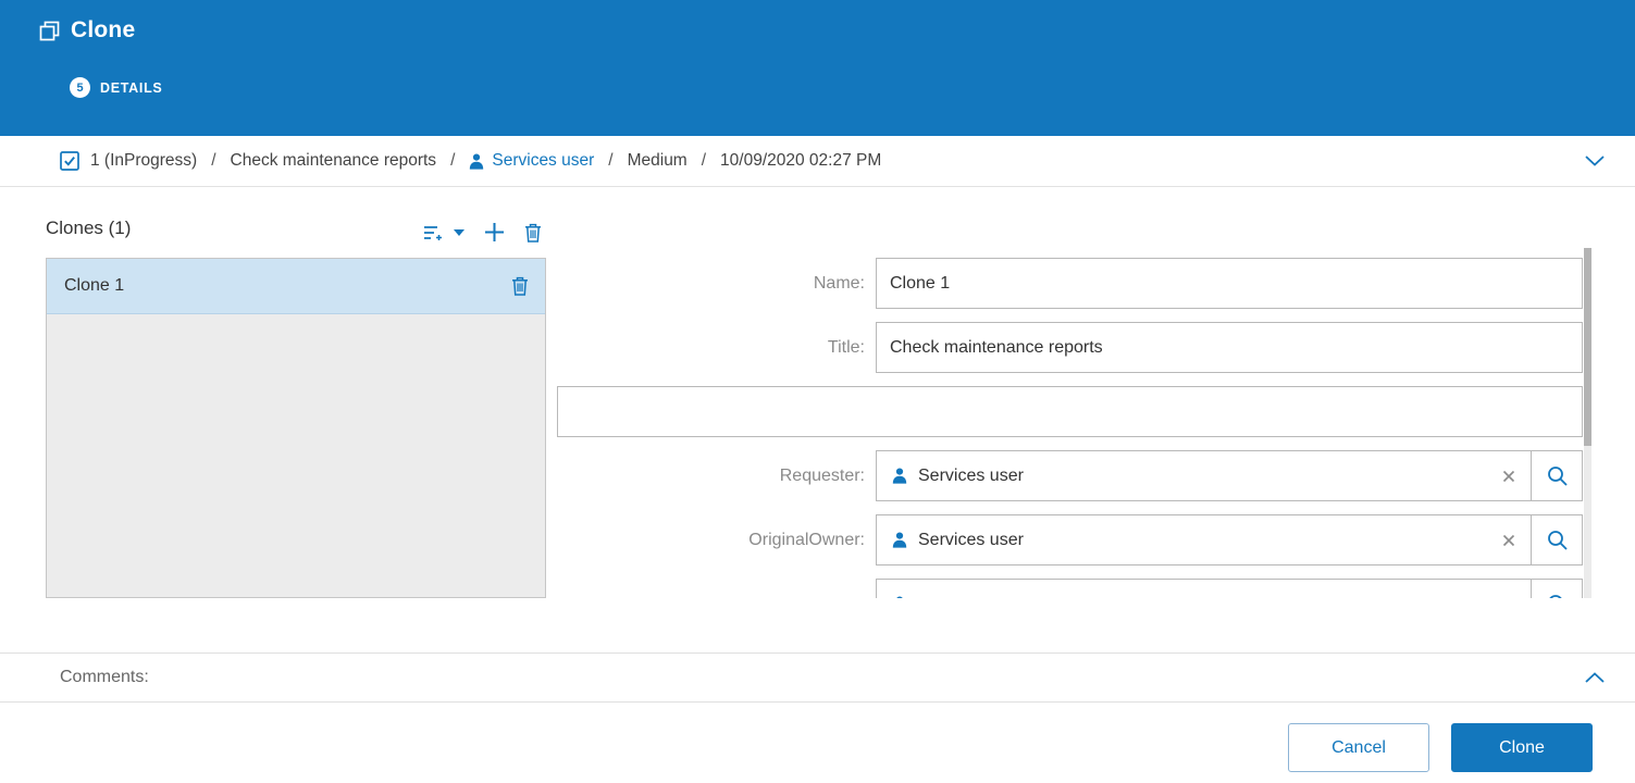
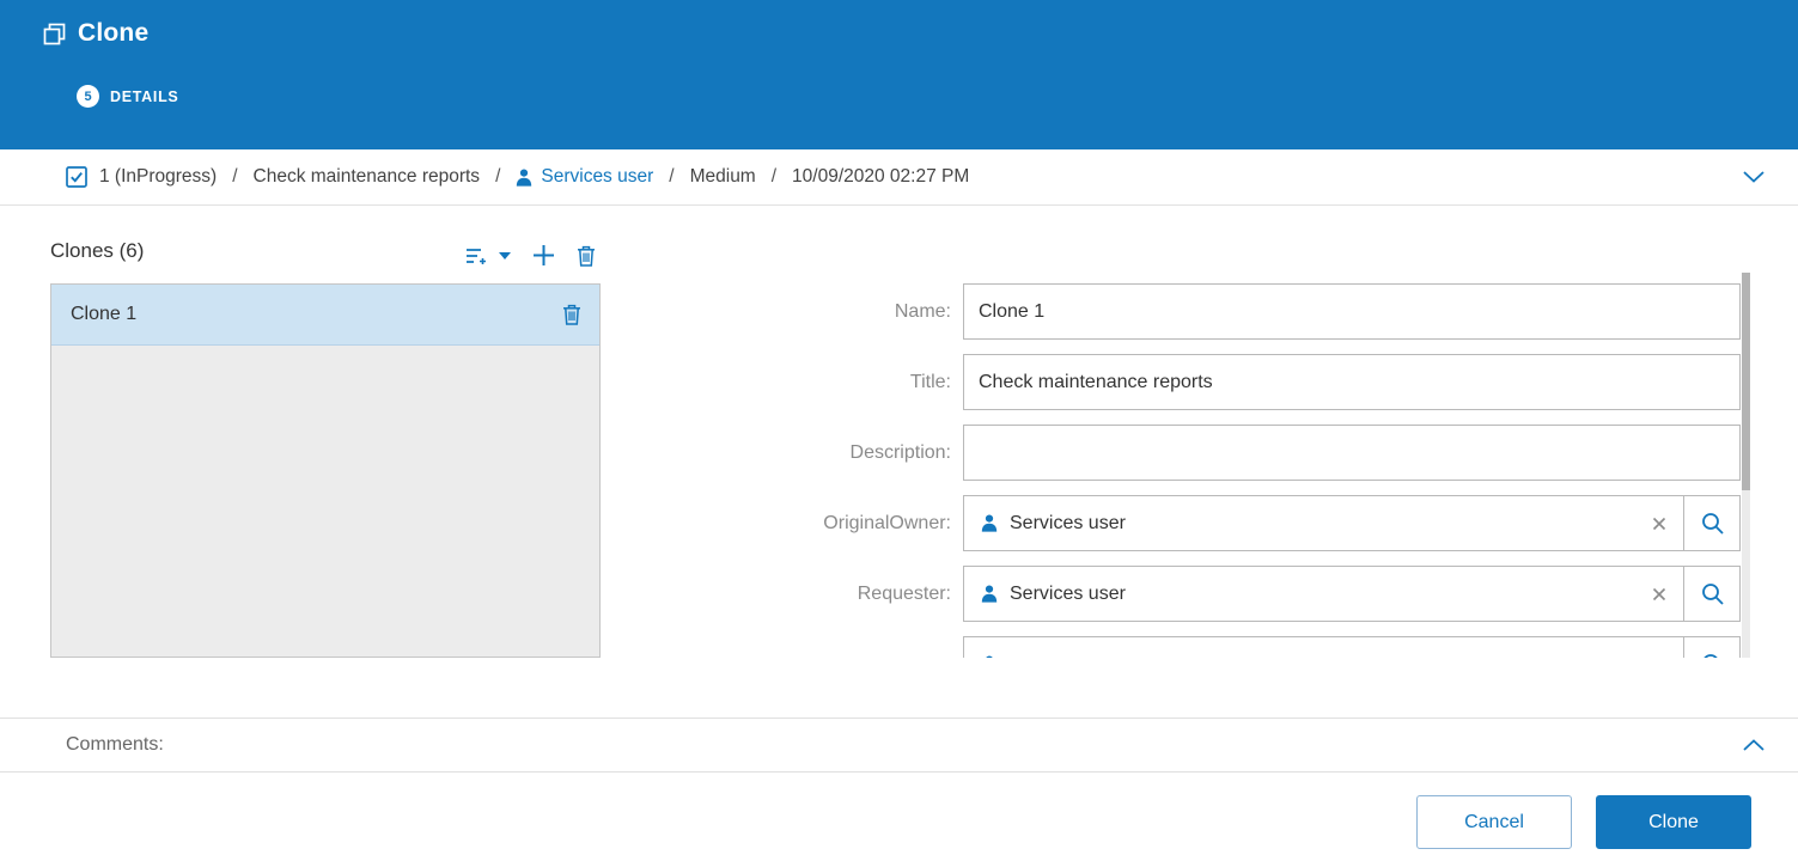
  Clone
  5
  DETAILS
  1 (InProgress)
  /
  Check maintenance reports
  /
  Services user
  /
  Medium
  /
  10/09/2020 02:27 PM
- Clones (1)
+ Clones (6)
  Clone 1
  Name:
  Clone 1
  Title:
  Check maintenance reports
+ Description:
- Requester:
+ OriginalOwner:
  Services user
- OriginalOwner:
+ Requester:
  Services user
  Comments:
  Cancel
  Clone
